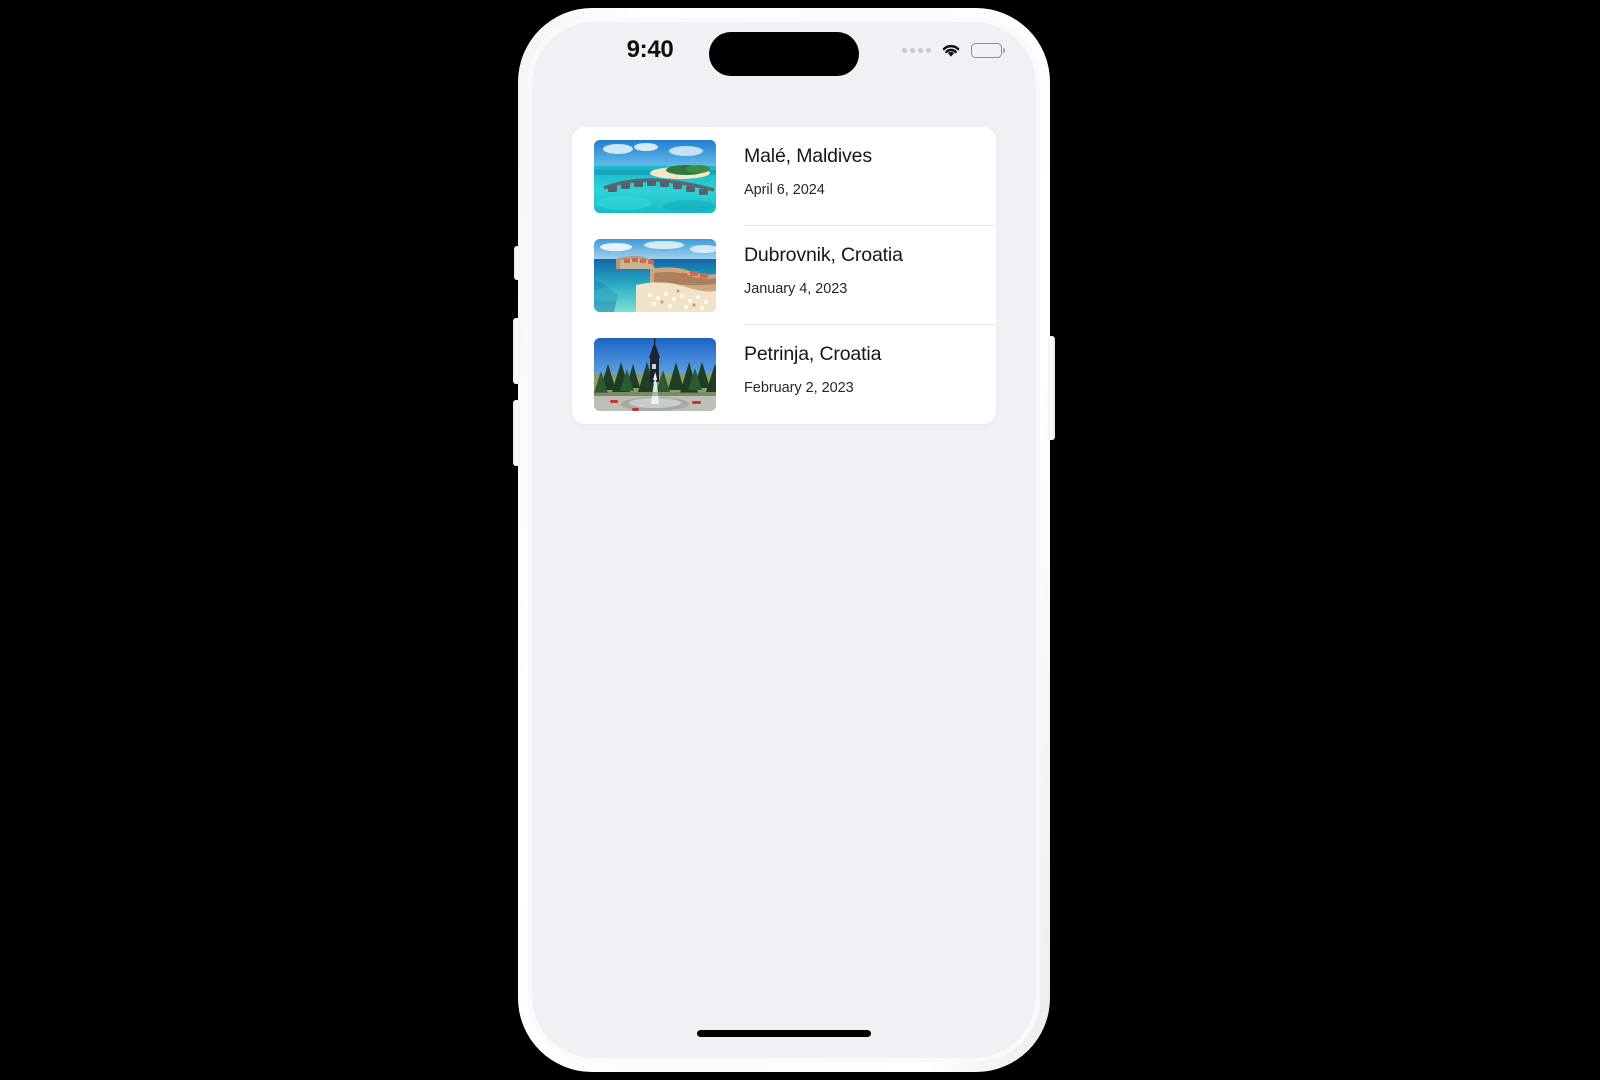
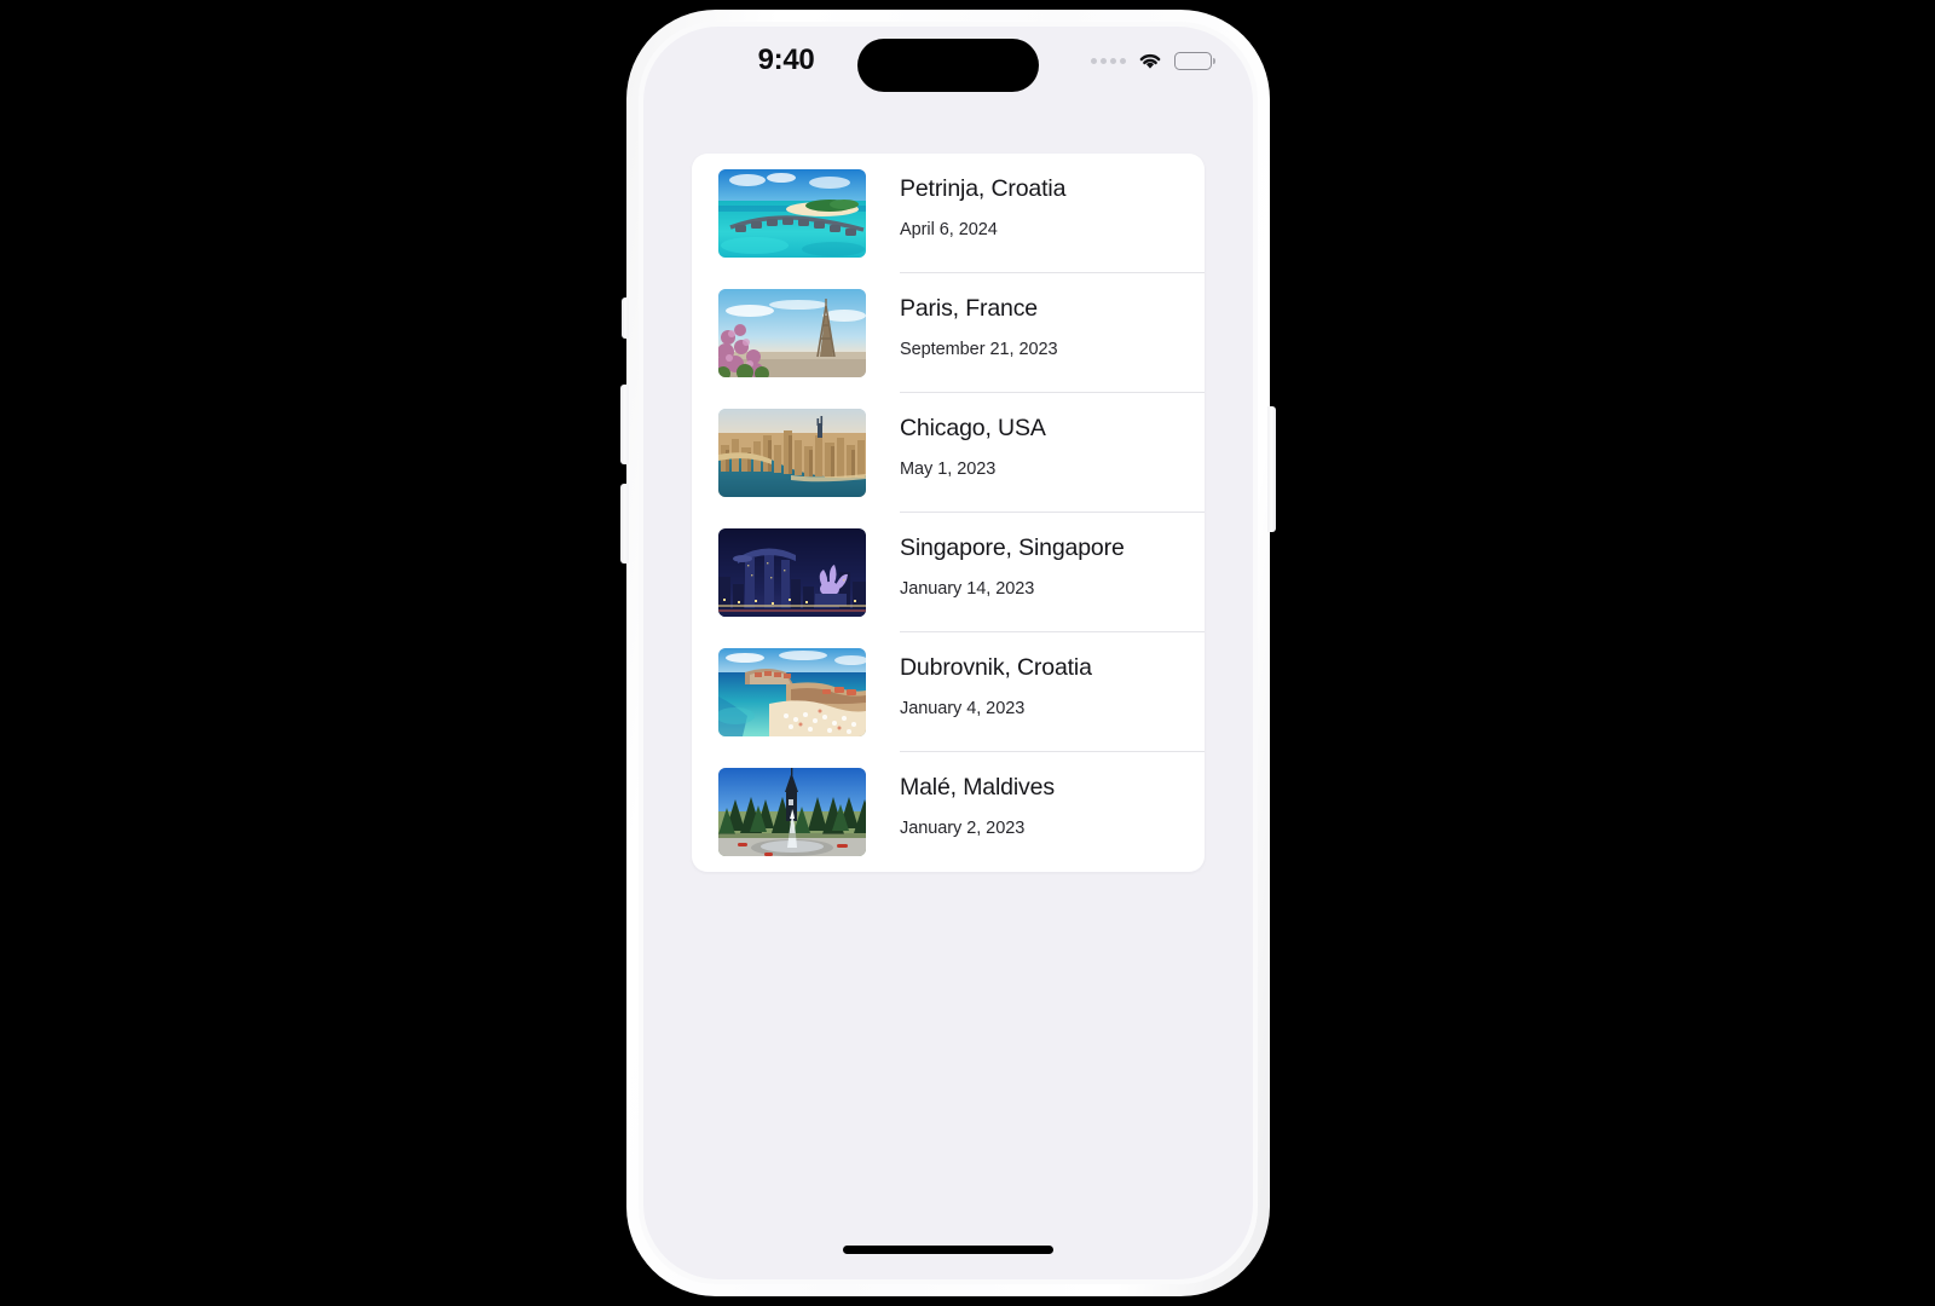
  9:40
- Malé, Maldives
+ Petrinja, Croatia
  April 6, 2024
+ Paris, France
+ September 21, 2023
+ Chicago, USA
+ May 1, 2023
+ Singapore, Singapore
+ January 14, 2023
  Dubrovnik, Croatia
  January 4, 2023
- Petrinja, Croatia
+ Malé, Maldives
- February 2, 2023
+ January 2, 2023
